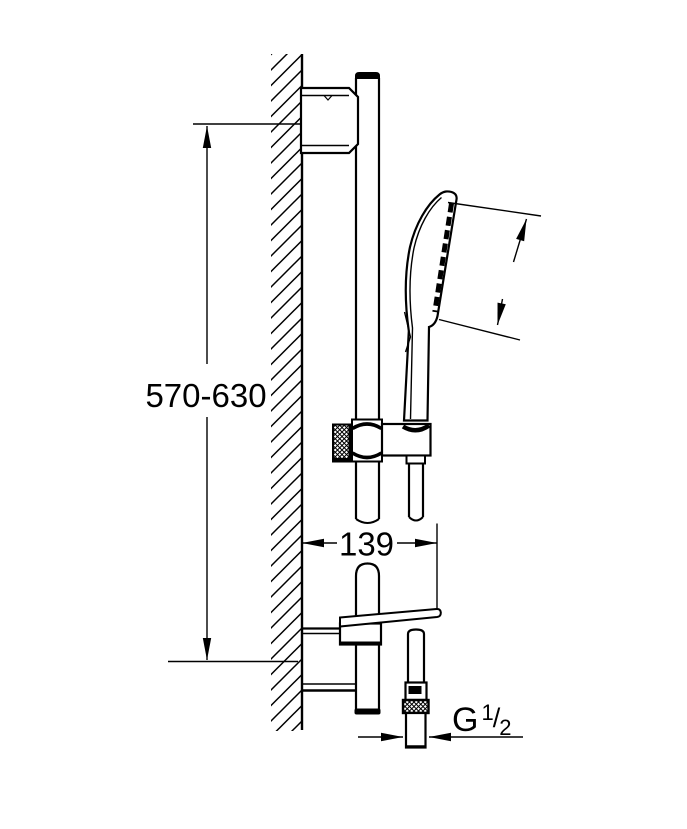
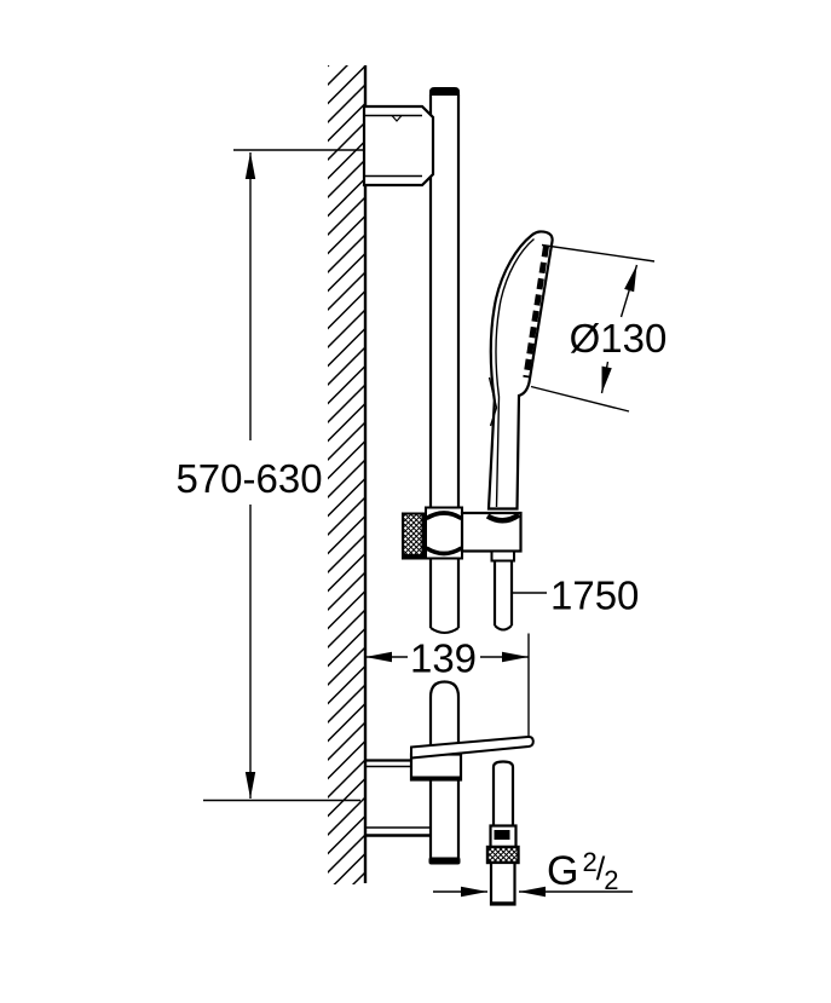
  570-630
+ Ø130
+ 1750
  139
- G1/2
+ G2/2
